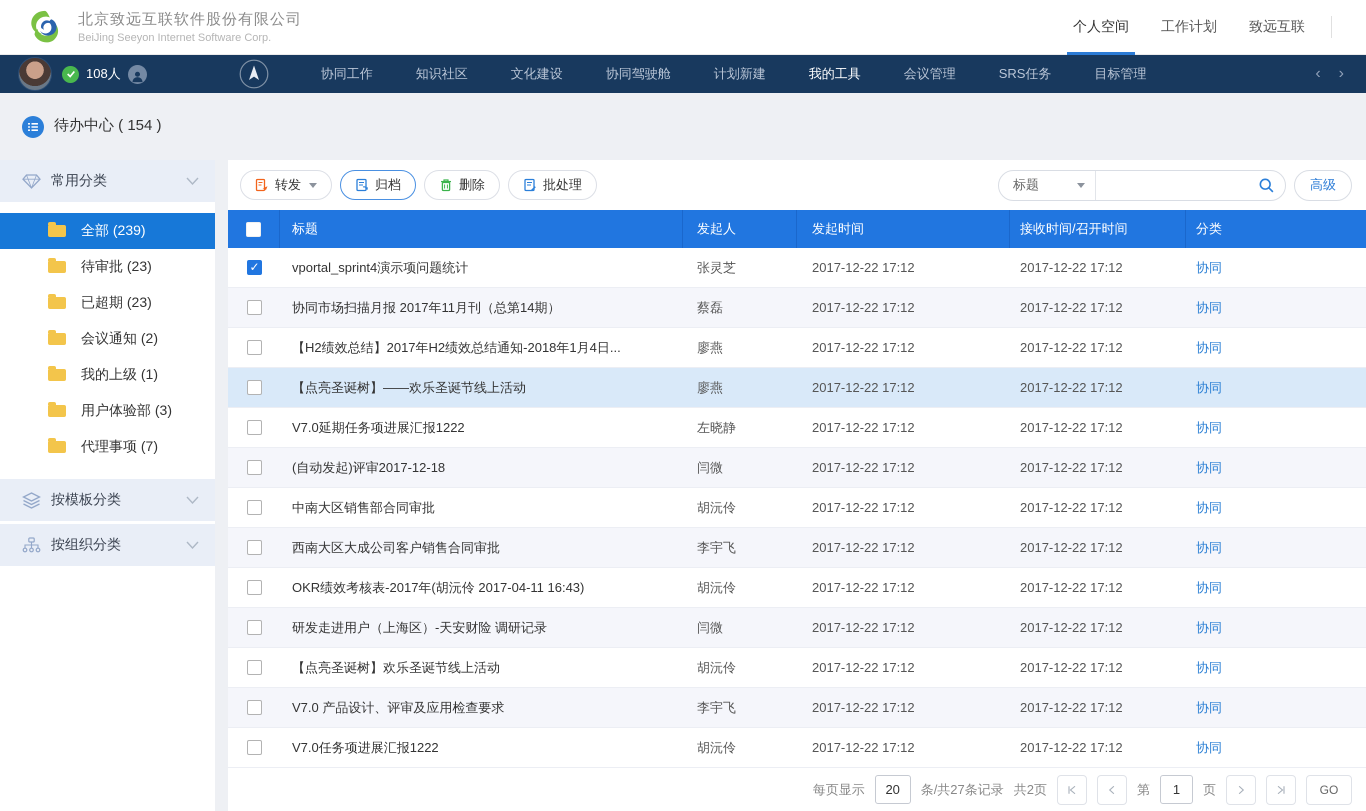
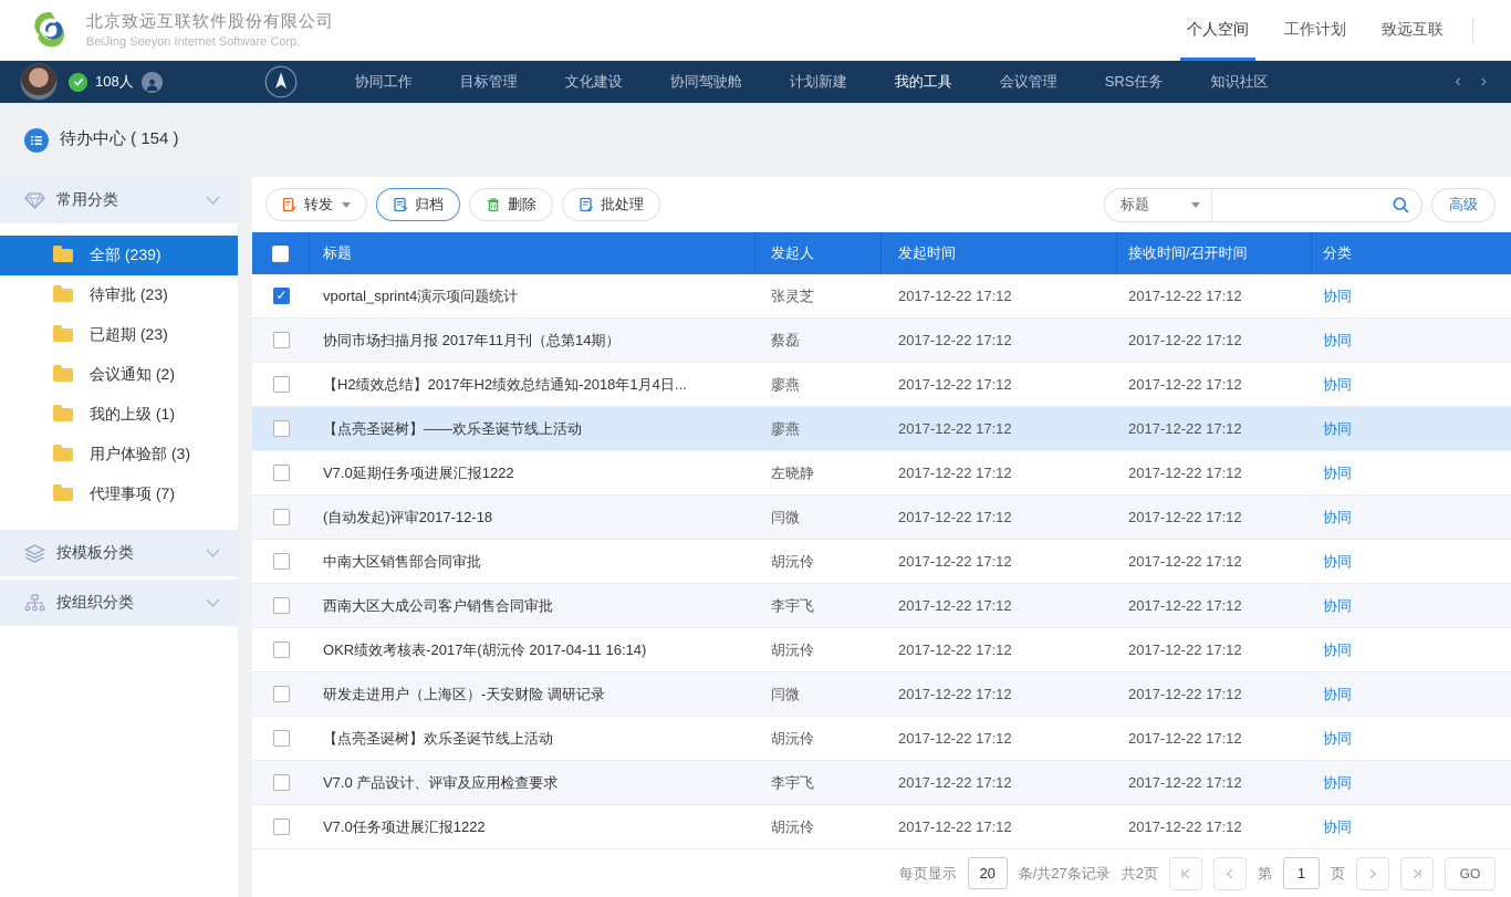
  北京致远互联软件股份有限公司
  BeiJing Seeyon Internet Software Corp.
  个人空间
  工作计划
  致远互联
  108人
  协同工作
- 知识社区
+ 目标管理
  文化建设
  协同驾驶舱
  计划新建
  我的工具
  会议管理
  SRS任务
- 目标管理
+ 知识社区
  ‹
  ›
  待办中心 ( 154 )
  常用分类
  全部 (239)
  待审批 (23)
  已超期 (23)
  会议通知 (2)
  我的上级 (1)
  用户体验部 (3)
  代理事项 (7)
  按模板分类
  按组织分类
  转发
  归档
  删除
  批处理
  标题
  高级
  标题
  发起人
  发起时间
  接收时间/召开时间
  分类
  vportal_sprint4演示项问题统计
  张灵芝
  2017-12-22 17:12
  2017-12-22 17:12
  协同
  协同市场扫描月报 2017年11月刊（总第14期）
  蔡磊
  2017-12-22 17:12
  2017-12-22 17:12
  协同
  【H2绩效总结】2017年H2绩效总结通知-2018年1月4日...
  廖燕
  2017-12-22 17:12
  2017-12-22 17:12
  协同
  【点亮圣诞树】——欢乐圣诞节线上活动
  廖燕
  2017-12-22 17:12
  2017-12-22 17:12
  协同
  V7.0延期任务项进展汇报1222
  左晓静
  2017-12-22 17:12
  2017-12-22 17:12
  协同
  (自动发起)评审2017-12-18
  闫微
  2017-12-22 17:12
  2017-12-22 17:12
  协同
  中南大区销售部合同审批
  胡沅伶
  2017-12-22 17:12
  2017-12-22 17:12
  协同
  西南大区大成公司客户销售合同审批
  李宇飞
  2017-12-22 17:12
  2017-12-22 17:12
  协同
- OKR绩效考核表-2017年(胡沅伶 2017-04-11 16:43)
+ OKR绩效考核表-2017年(胡沅伶 2017-04-11 16:14)
  胡沅伶
  2017-12-22 17:12
  2017-12-22 17:12
  协同
  研发走进用户（上海区）-天安财险 调研记录
  闫微
  2017-12-22 17:12
  2017-12-22 17:12
  协同
  【点亮圣诞树】欢乐圣诞节线上活动
  胡沅伶
  2017-12-22 17:12
  2017-12-22 17:12
  协同
  V7.0 产品设计、评审及应用检查要求
  李宇飞
  2017-12-22 17:12
  2017-12-22 17:12
  协同
  V7.0任务项进展汇报1222
  胡沅伶
  2017-12-22 17:12
  2017-12-22 17:12
  协同
  每页显示
  20
  条/共27条记录
  共2页
  第
  1
  页
  GO
